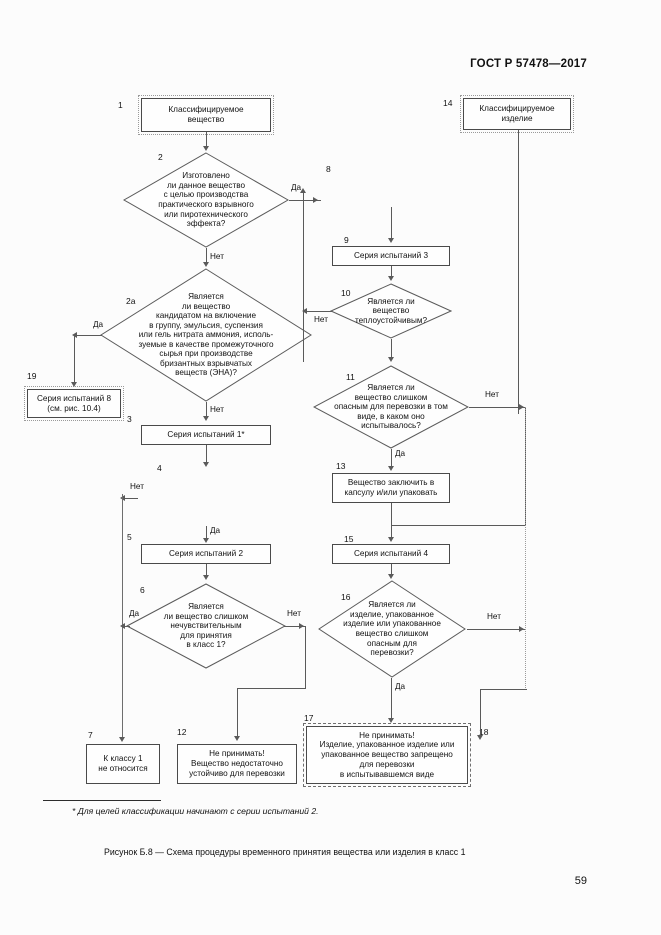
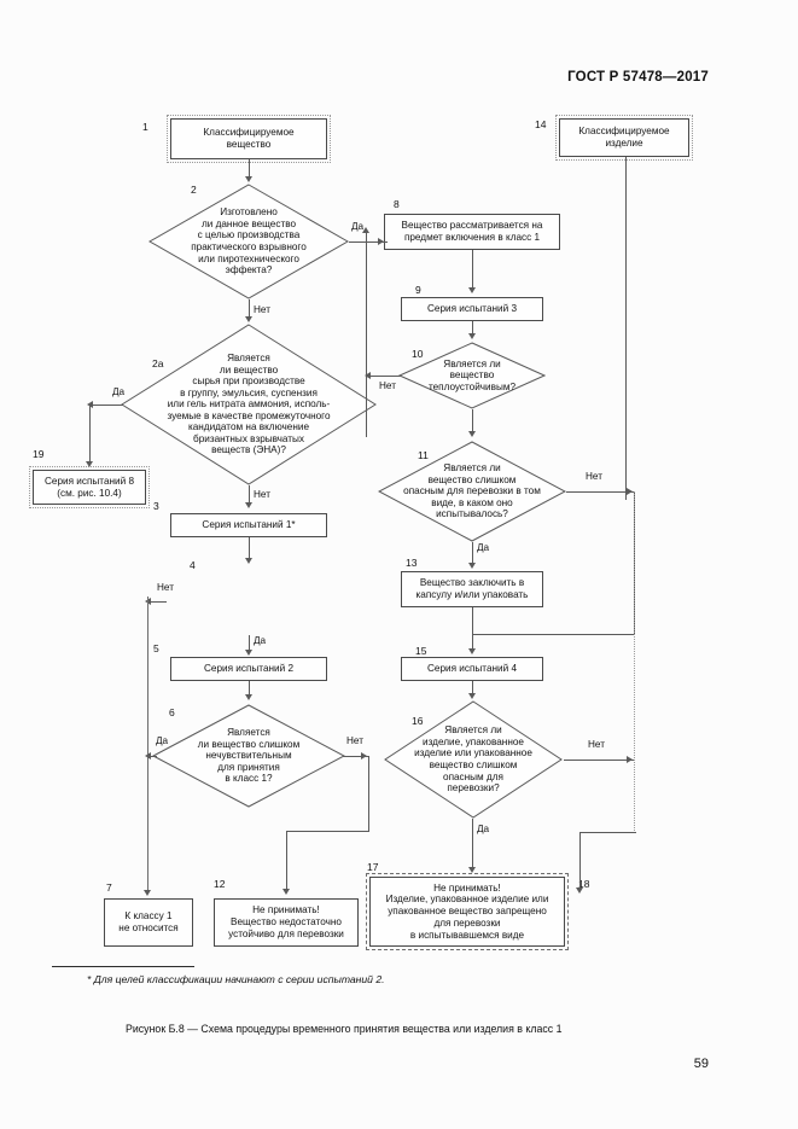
  ГОСТ Р 57478—2017
  59
  1
  Классифицируемое
  вещество
  2
  Изготовлено
  ли данное вещество
  с целью производства
  практического взрывного
  или пиротехнического
  эффекта?
  2а
  Является
  ли вещество
- кандидатом на включение
+ сырья при производстве
  в группу, эмульсия, суспензия
  или гель нитрата аммония, исполь-
  зуемые в качестве промежуточного
- сырья при производстве
+ кандидатом на включение
  бризантных взрывчатых
  веществ (ЭНА)?
  19
  Серия испытаний 8
  (см. рис. 10.4)
  3
  Серия испытаний 1*
  4
  5
  Серия испытаний 2
  6
  Является
  ли вещество слишком
  нечувствительным
  для принятия
  в класс 1?
  7
  К классу 1
  не относится
  12
  Не принимать!
  Вещество недостаточно
  устойчиво для перевозки
  8
+ Вещество рассматривается на
+ предмет включения в класс 1
  9
  Серия испытаний 3
  10
  Является ли
  вещество
  теплоустойчивым?
  11
  Является ли
  вещество слишком
  опасным для перевозки в том
  виде, в каком оно
  испытывалось?
  13
  Вещество заключить в
  капсулу и/или упаковать
  15
  Серия испытаний 4
  16
  Является ли
  изделие, упакованное
  изделие или упакованное
  вещество слишком
  опасным для
  перевозки?
  14
  Классифицируемое
  изделие
  17
  Не принимать!
  Изделие, упакованное изделие или
  упакованное вещество запрещено
  для перевозки
  в испытывавшемся виде
  18
  Да
  Нет
  Да
  Нет
  Нет
  Да
  Да
  Нет
  Нет
  Нет
  Да
  Нет
  Да
  * Для целей классификации начинают с серии испытаний 2.
  Рисунок Б.8 — Схема процедуры временного принятия вещества или изделия в класс 1
